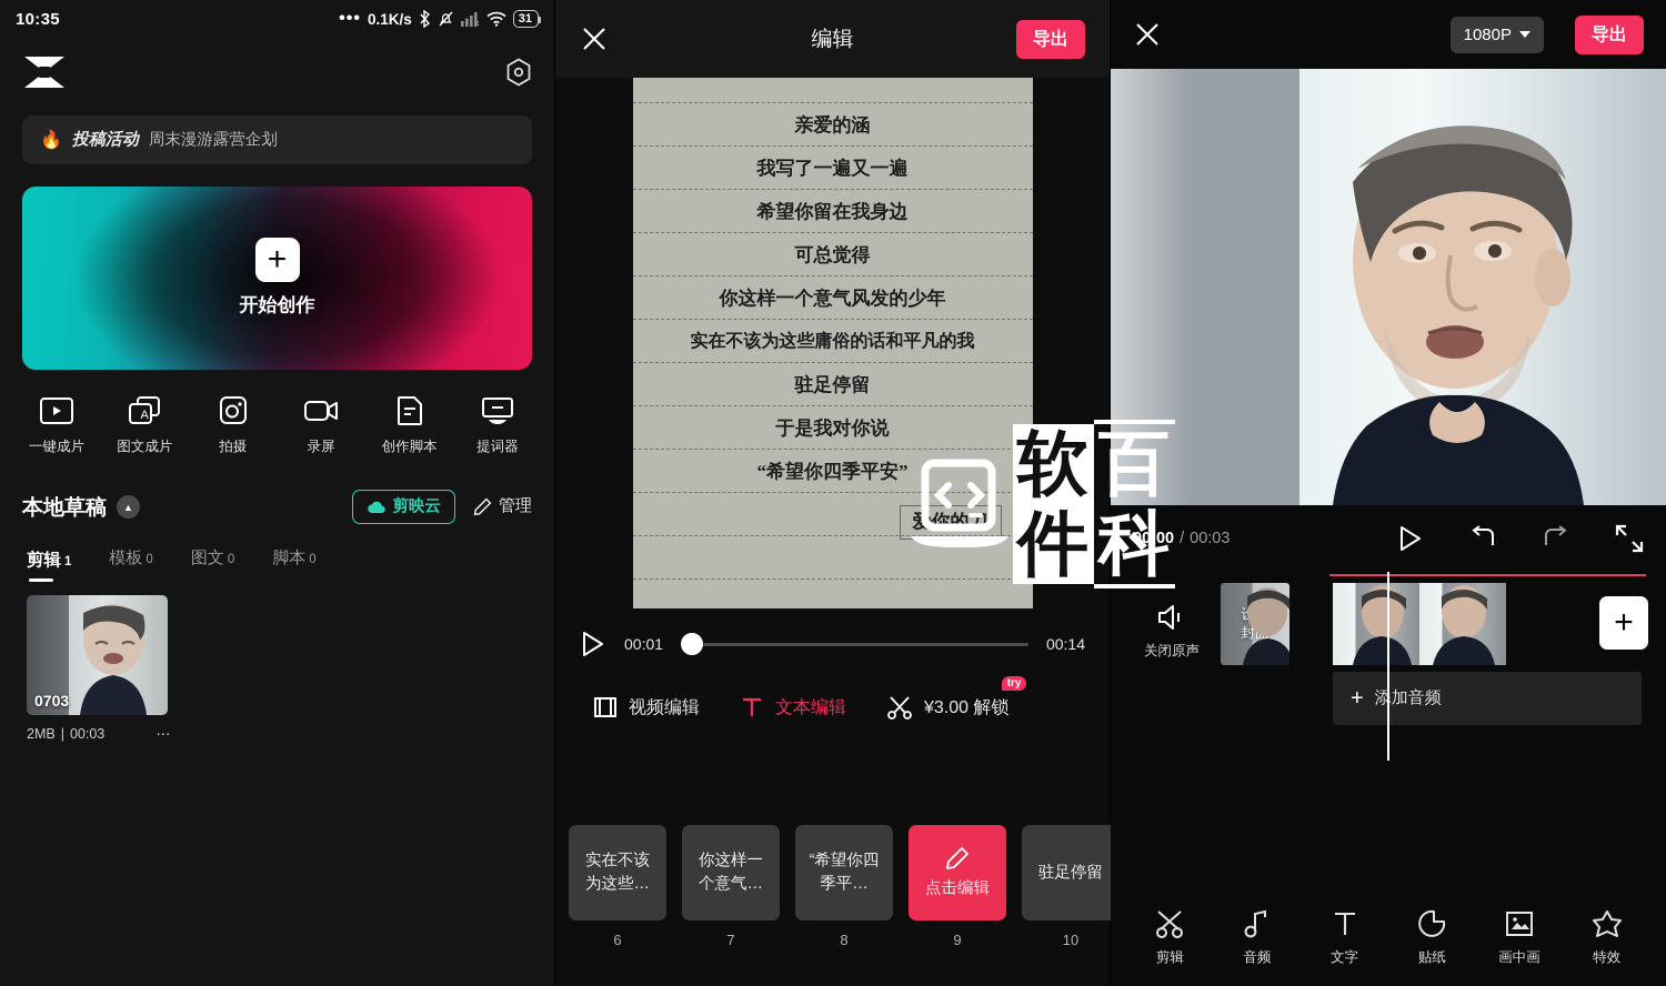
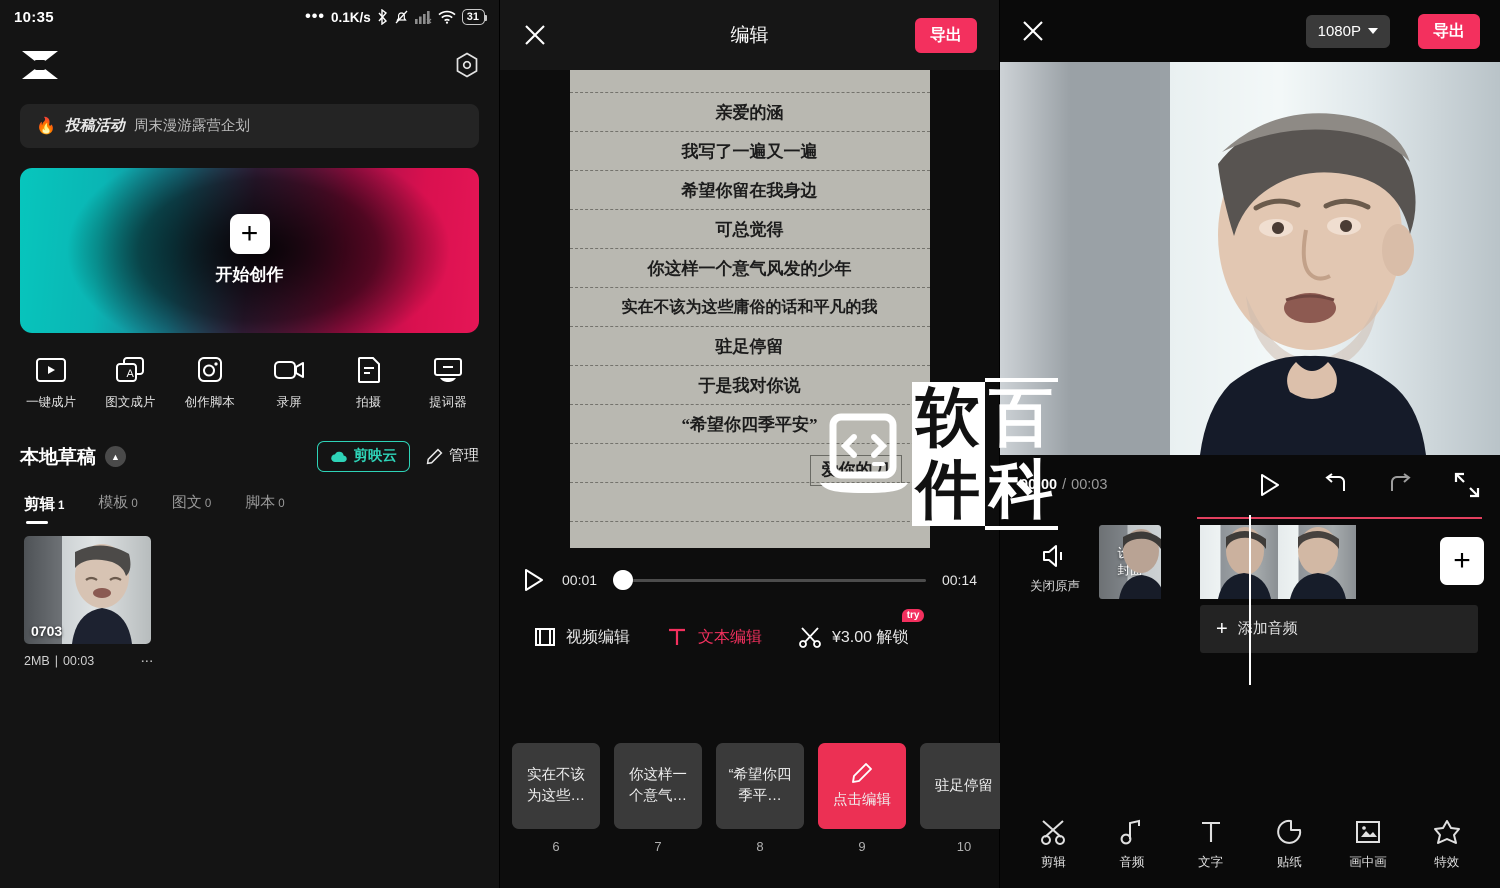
  10:35
  •••
  0.1K/s
  31
  🔥
  投稿活动
  周末漫游露营企划
  +
  开始创作
  一键成片
  A
  图文成片
- 拍摄
+ 创作脚本
  录屏
- 创作脚本
+ 拍摄
  提词器
  本地草稿
  ▲
  剪映云
  管理
  剪辑 1
  模板 0
  图文 0
  脚本 0
  0703
  2MB
  |
  00:03
  编辑
  导出
  亲爱的涵
  我写了一遍又一遍
  希望你留在我身边
  可总觉得
  你这样一个意气风发的少年
  实在不该为这些庸俗的话和平凡的我
  驻足停留
  于是我对你说
  “希望你四季平安”
  你的刀
  软件
  百科
  00:01
  00:14
  视频编辑
  文本编辑
  ¥3.00 解锁
  try
  实在不该为这些…
  6
  你这样一个意气…
  7
  “希望你四季平…
  8
  点击编辑
  9
  驻足停留
  10
  1080P
  导出
  00:00 / 00:03
  关闭原声
  +
  +
  添加音频
  剪辑
  音频
  文字
  贴纸
  画中画
  特效
